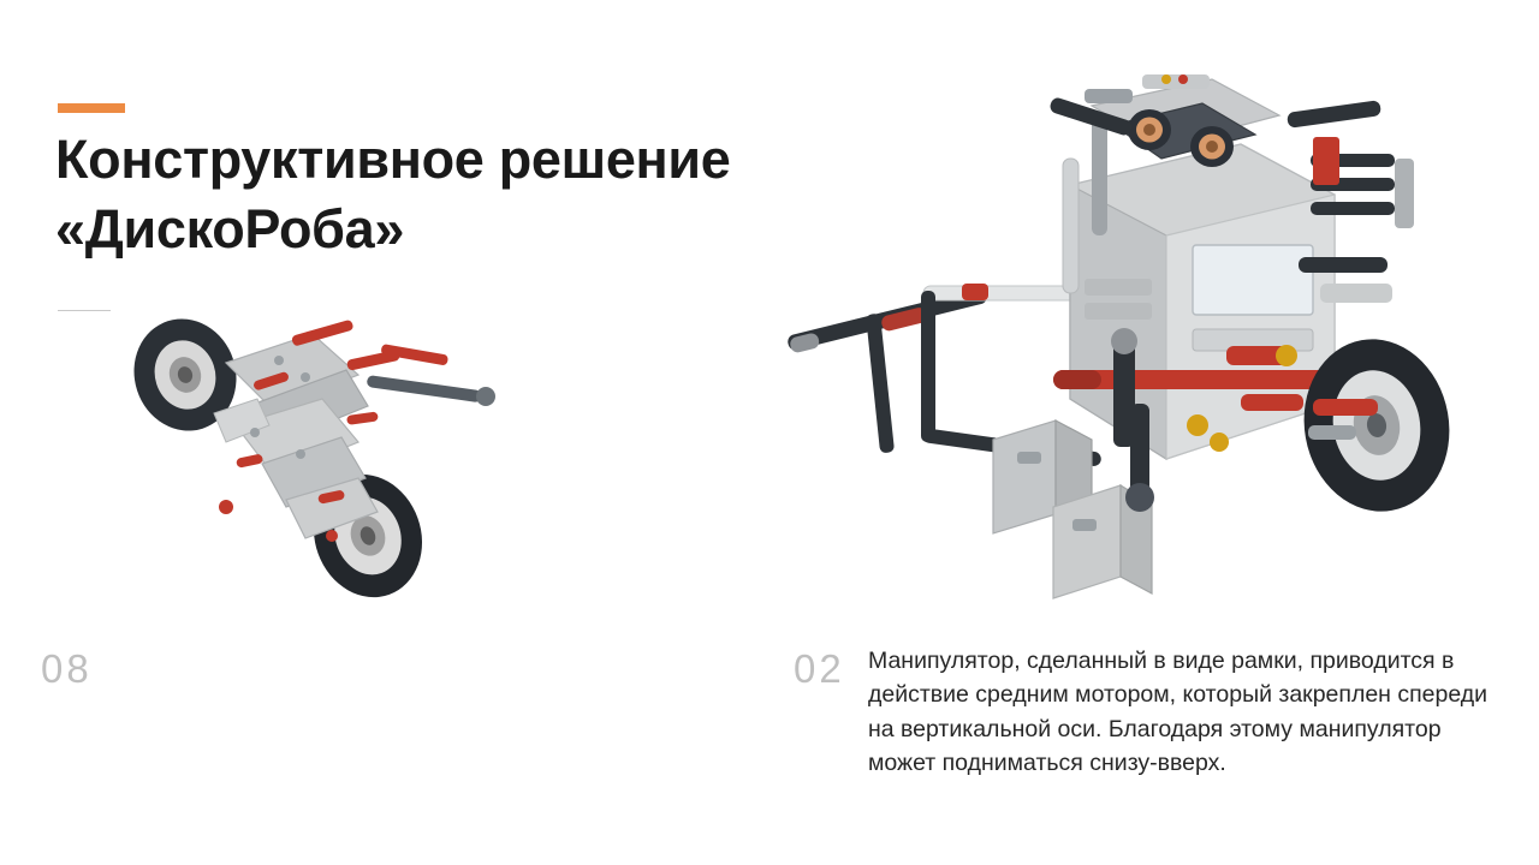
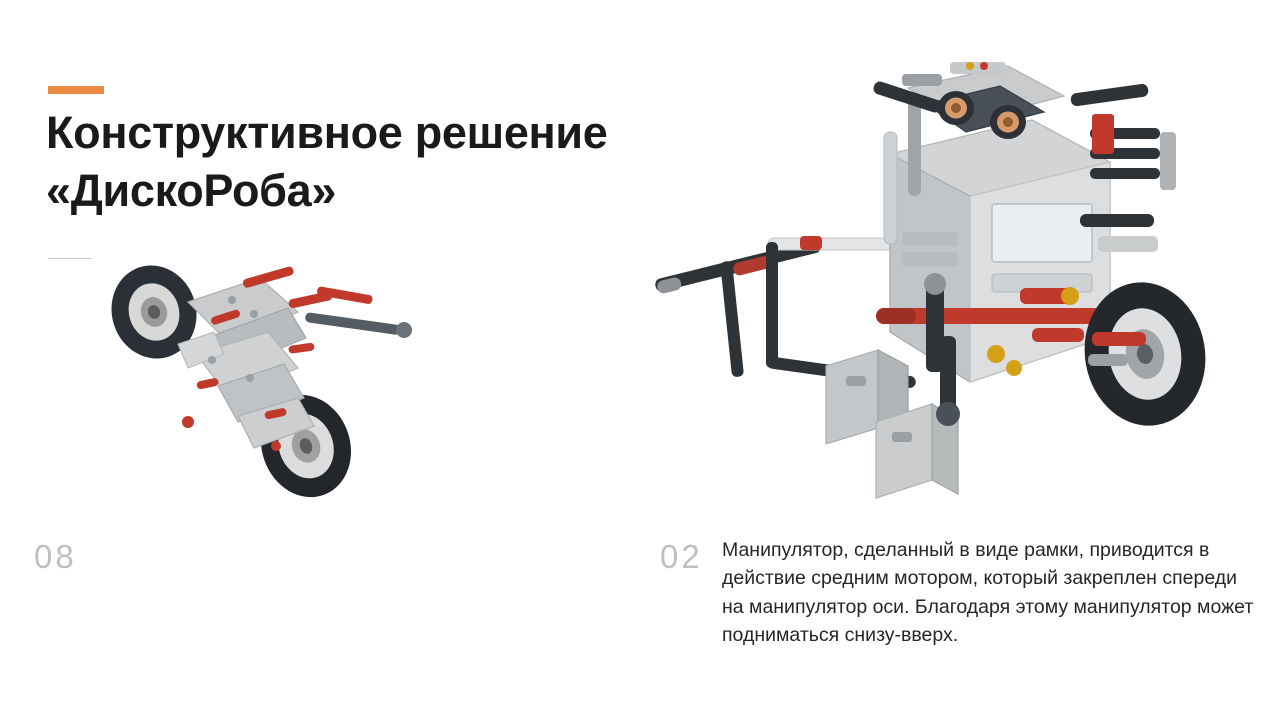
  Конструктивное решение «ДискоРоба»
  08
  02
- Манипулятор, сделанный в виде рамки, приводится в действие средним мотором, который закреплен спереди на вертикальной оси. Благодаря этому манипулятор может подниматься снизу-вверх.
+ Манипулятор, сделанный в виде рамки, приводится в действие средним мотором, который закреплен спереди на манипулятор оси. Благодаря этому манипулятор может подниматься снизу-вверх.
